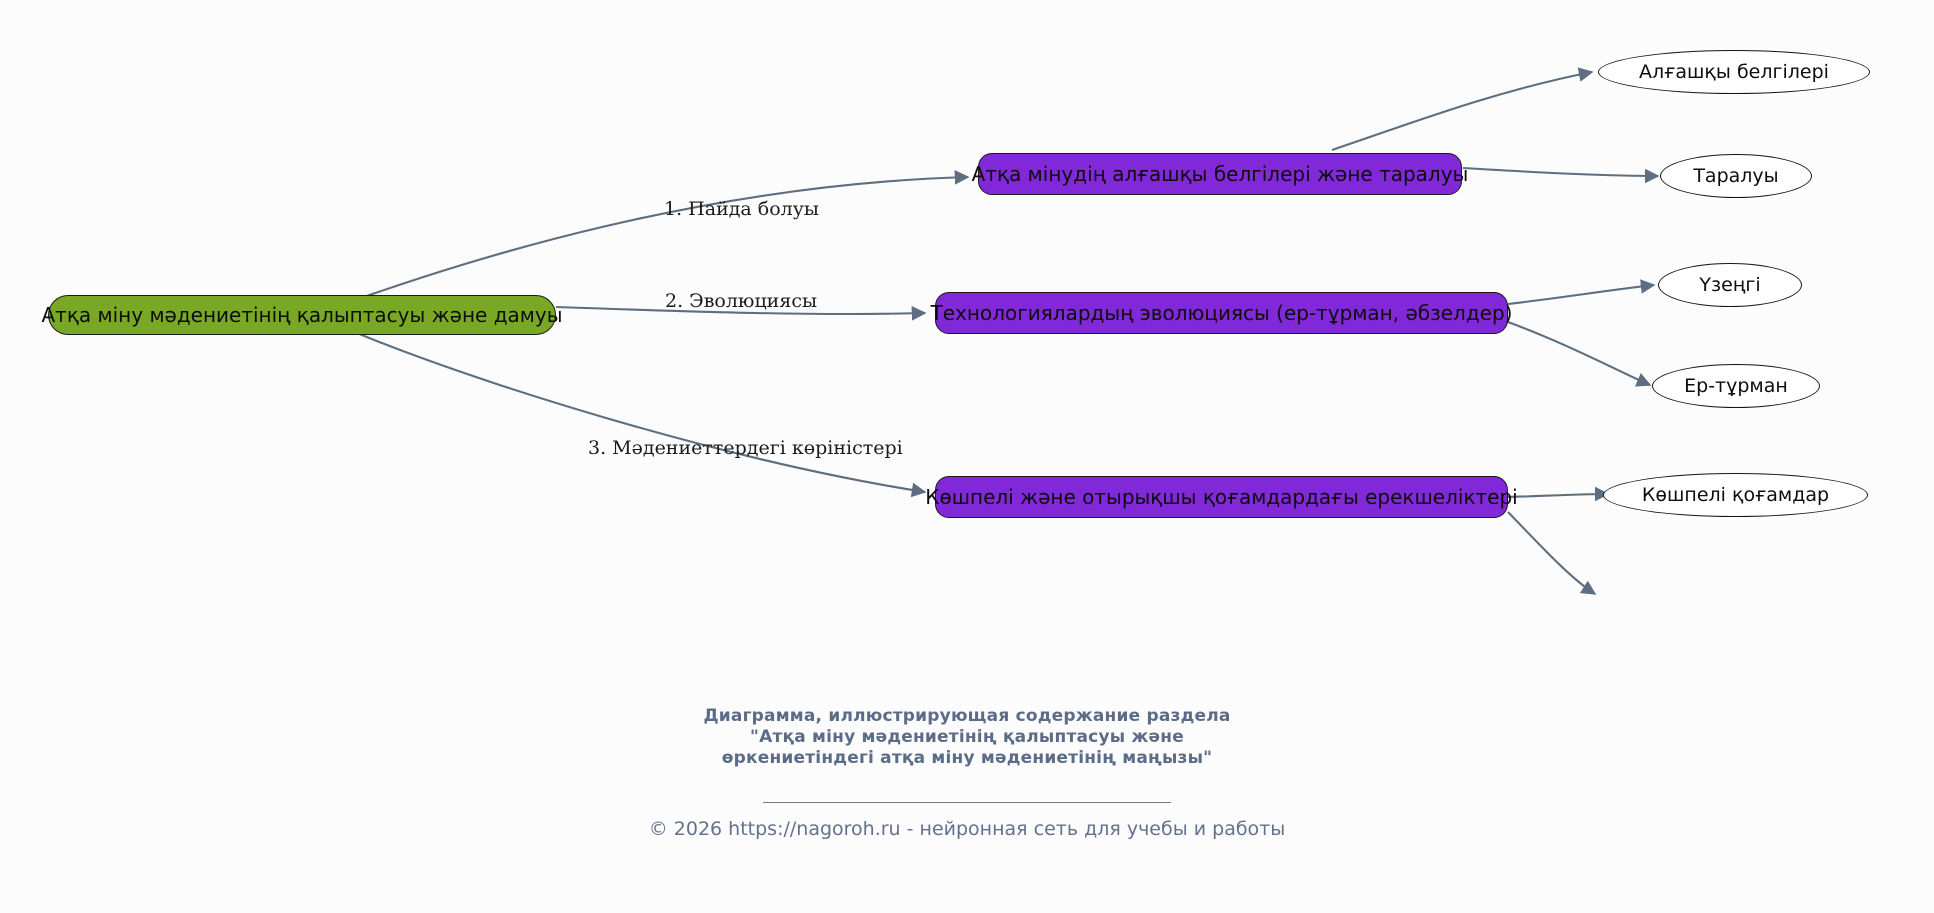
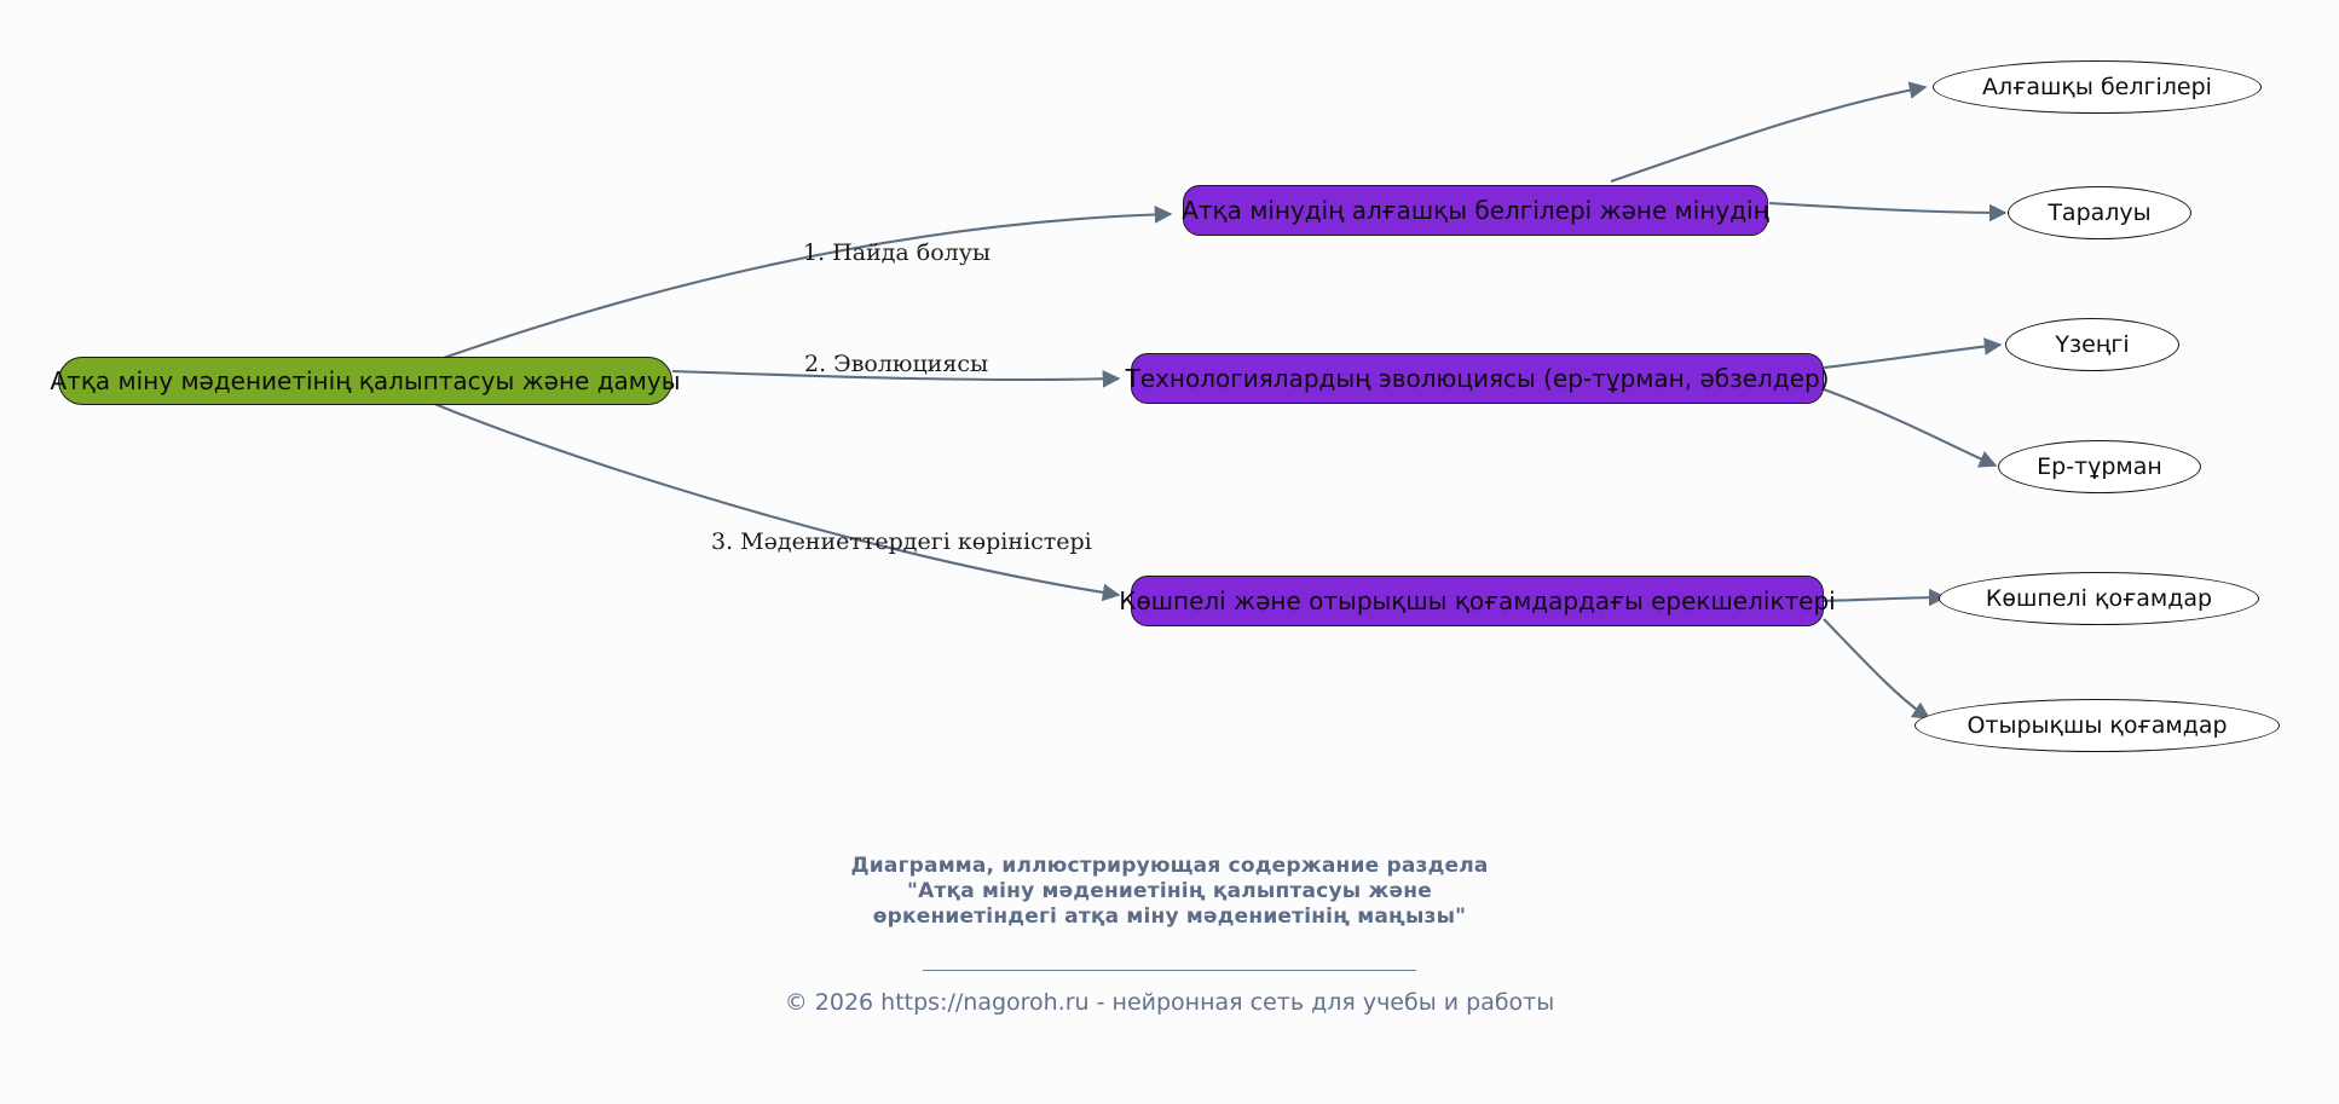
  Атқа міну мәдениетінің қалыптасуы және дамуы
- Атқа мінудің алғашқы белгілері және таралуы
+ Атқа мінудің алғашқы белгілері және мінудің
  Технологиялардың эволюциясы (ер-тұрман, әбзелдер)
  Көшпелі және отырықшы қоғамдардағы ерекшеліктері
  Алғашқы белгілері
  Таралуы
  Үзеңгі
  Ер-тұрман
  Көшпелі қоғамдар
+ Отырықшы қоғамдар
  1. Пайда болуы
  2. Эволюциясы
  3. Мәдениеттердегі көріністері
  Диаграмма, иллюстрирующая содержание раздела
  "Атқа міну мәдениетінің қалыптасуы және
  өркениетіндегі атқа міну мәдениетінің маңызы"
  © 2026 https://nagoroh.ru - нейронная сеть для учебы и работы
